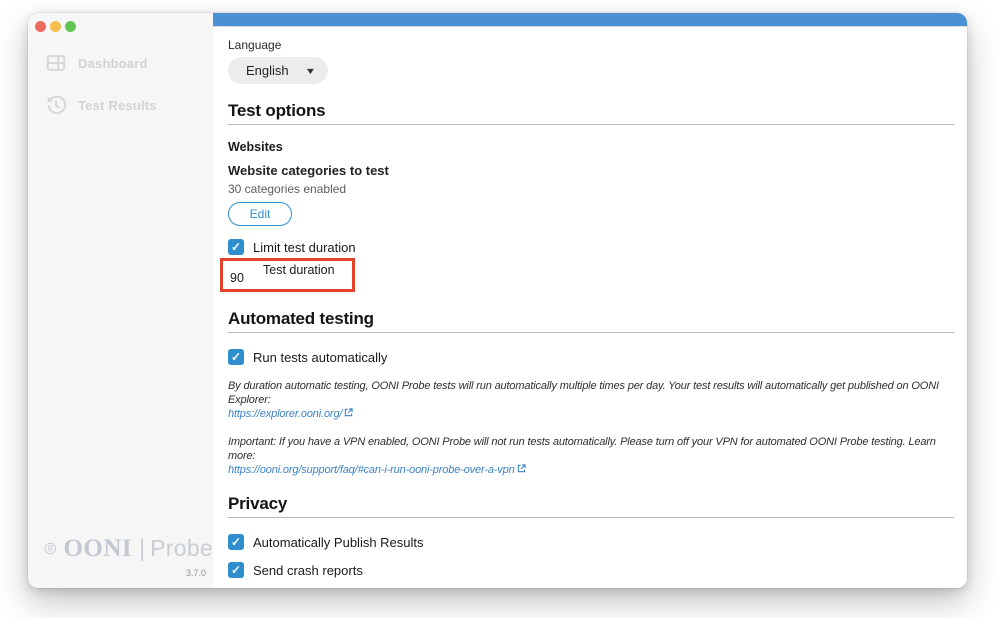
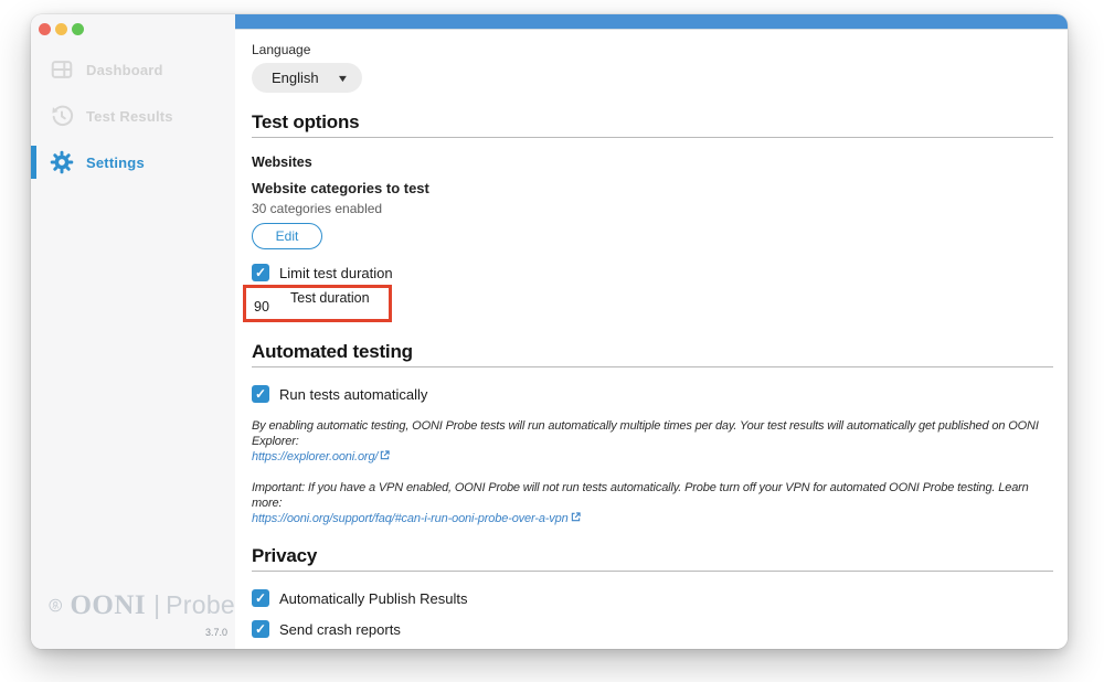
  Dashboard
  Test Results
+ Settings
  OONI
  |
  Probe
  3.7.0
  Language
  English
  ▼
  Test options
  Websites
  Website categories to test
  30 categories enabled
  Edit
  ✓
  Limit test duration
  Test duration
  90
  Automated testing
  ✓
  Run tests automatically
- By duration automatic testing, OONI Probe tests will run automatically multiple times per day. Your test results will automatically get published on OONI Explorer:
+ By enabling automatic testing, OONI Probe tests will run automatically multiple times per day. Your test results will automatically get published on OONI Explorer:
  https://explorer.ooni.org/
- Important: If you have a VPN enabled, OONI Probe will not run tests automatically. Please turn off your VPN for automated OONI Probe testing. Learn more:
+ Important: If you have a VPN enabled, OONI Probe will not run tests automatically. Probe turn off your VPN for automated OONI Probe testing. Learn more:
  https://ooni.org/support/faq/#can-i-run-ooni-probe-over-a-vpn
  Privacy
  ✓
  Automatically Publish Results
  ✓
  Send crash reports
